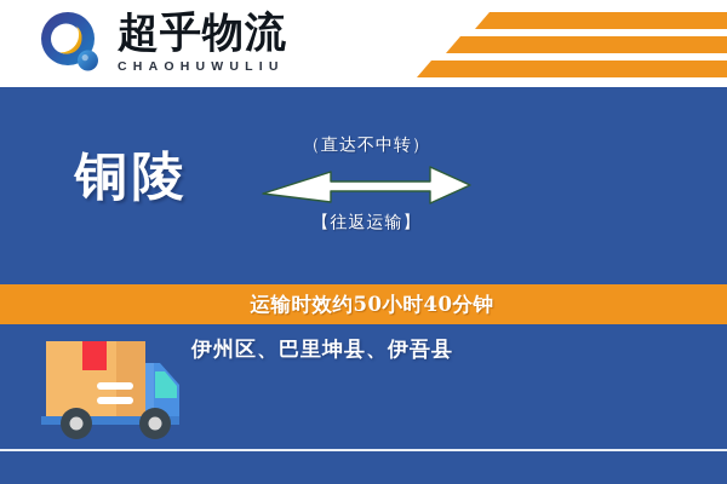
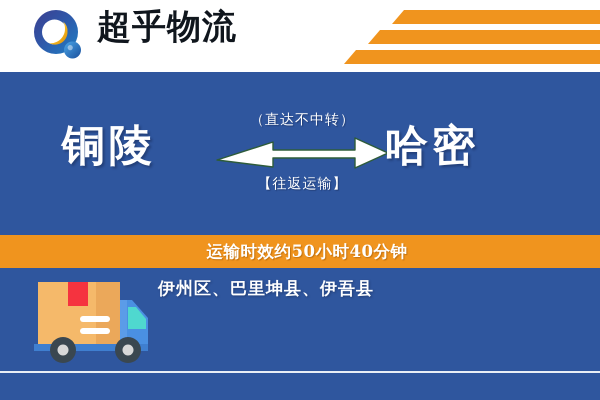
  超乎物流
- CHAOHUWULIU
  铜陵
  （直达不中转）
  【往返运输】
+ 哈密
  运输时效约50小时40分钟
  伊州区、巴里坤县、伊吾县
